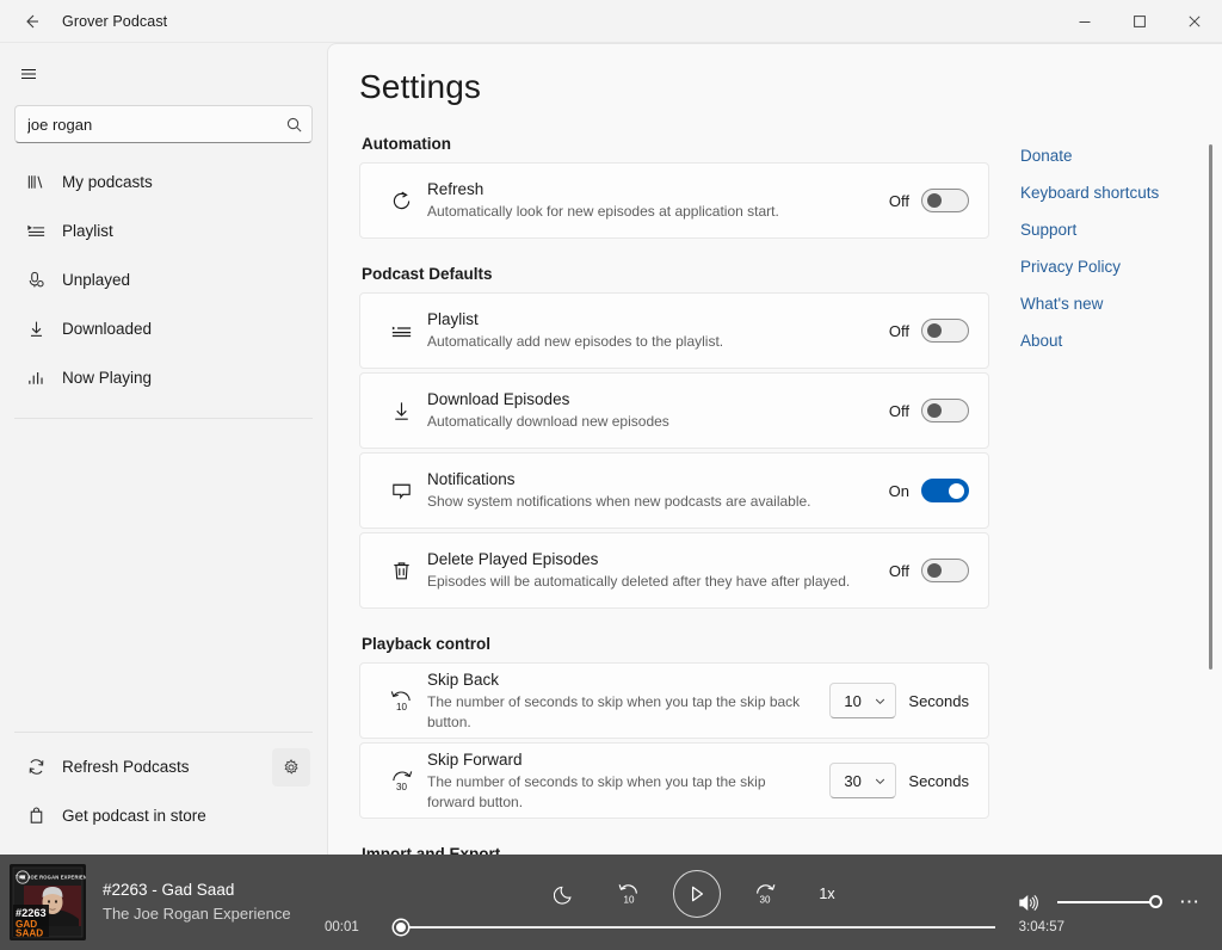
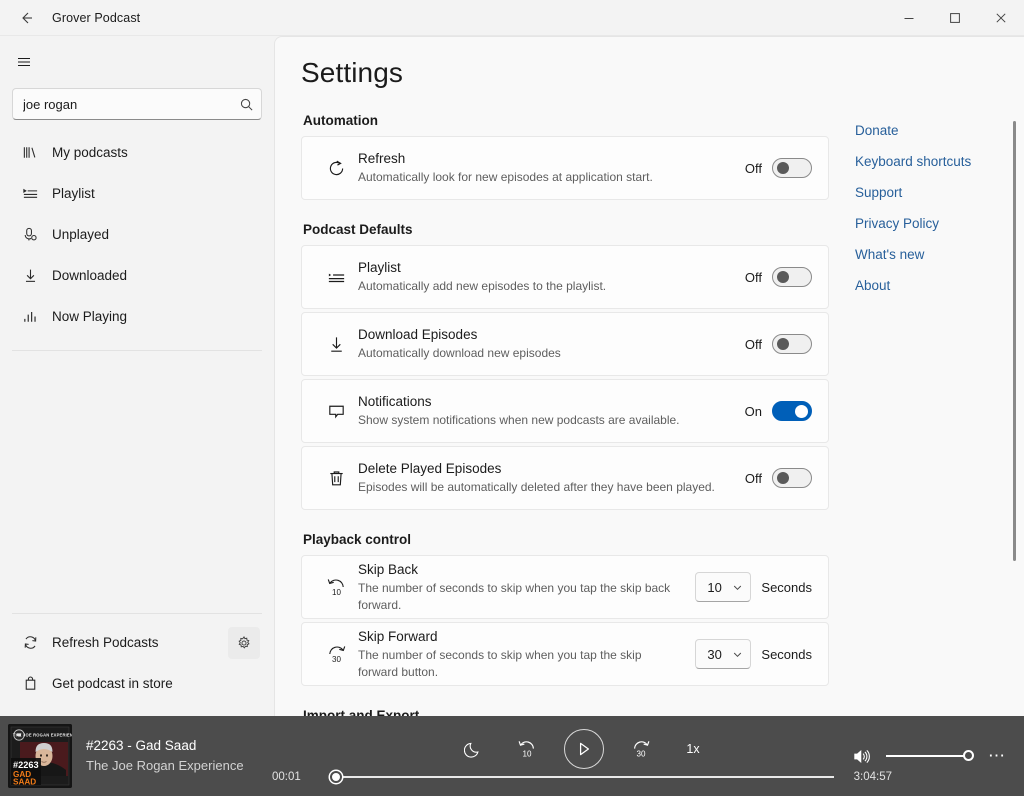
  Grover Podcast
  joe rogan
  My podcasts
  Playlist
  Unplayed
  Downloaded
  Now Playing
  Refresh Podcasts
  Get podcast in store
  Settings
  Automation
  Refresh
  Automatically look for new episodes at application start.
  Off
  Podcast Defaults
  Playlist
  Automatically add new episodes to the playlist.
  Off
  Download Episodes
  Automatically download new episodes
  Off
  Notifications
  Show system notifications when new podcasts are available.
  On
  Delete Played Episodes
- Episodes will be automatically deleted after they have after played.
+ Episodes will be automatically deleted after they have been played.
  Off
  Playback control
  10
  Skip Back
- The number of seconds to skip when you tap the skip back button.
+ The number of seconds to skip when you tap the skip back forward.
  10
  Seconds
  30
  Skip Forward
  The number of seconds to skip when you tap the skip forward button.
  30
  Seconds
  Donate
  Keyboard shortcuts
  Support
  Privacy Policy
  What's new
  About
  #2263
  GAD
  SAAD
  #2263 - Gad Saad
  The Joe Rogan Experience
  10
  30
  1x
  00:01
  3:04:57
  ⋯
